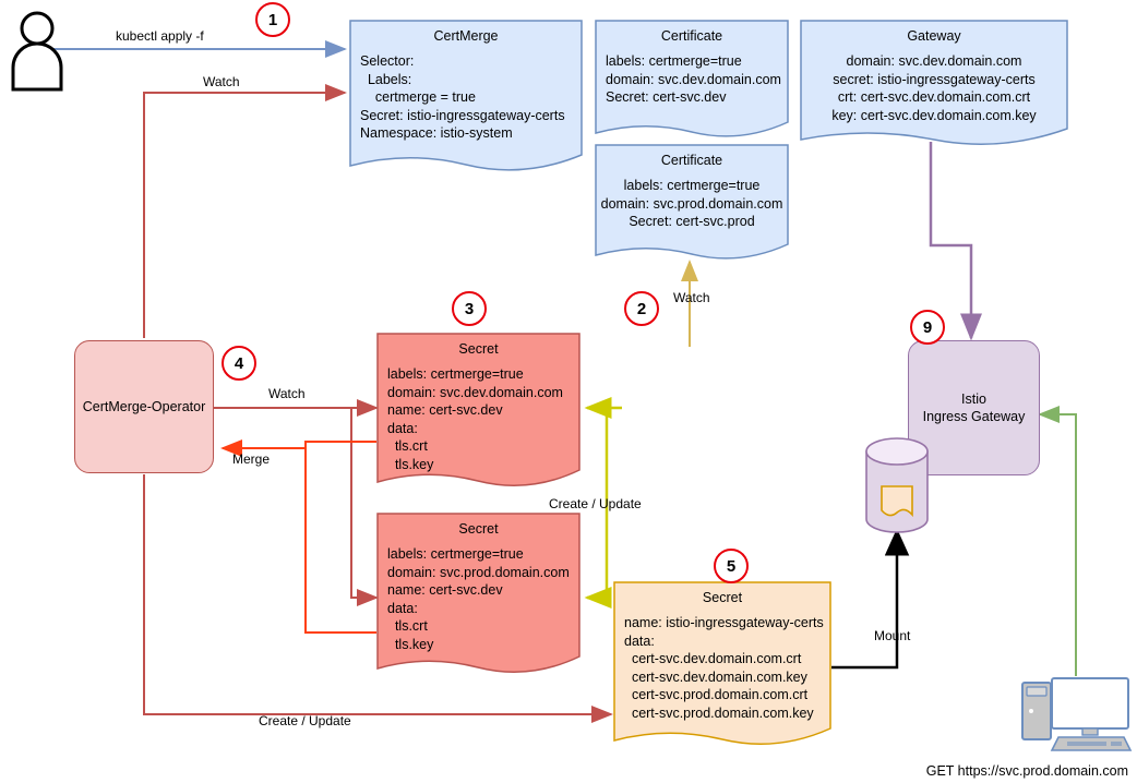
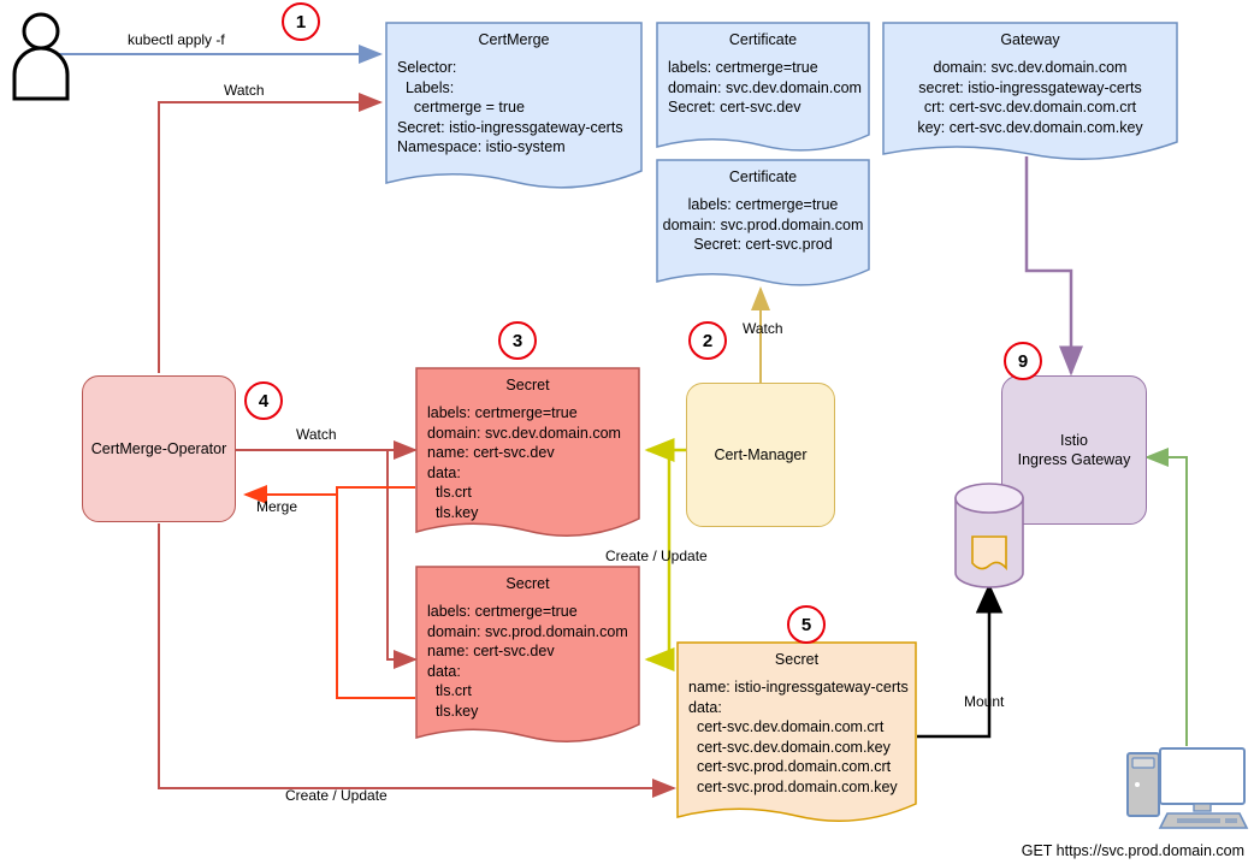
  CertMerge
  Selector:
  Labels:
  certmerge = true
  Secret: istio-ingressgateway-certs
  Namespace: istio-system
  Certificate
  labels: certmerge=true
  domain: svc.dev.domain.com
  Secret: cert-svc.dev
  Certificate
  labels: certmerge=true
  domain: svc.prod.domain.com
  Secret: cert-svc.prod
  Gateway
  domain: svc.dev.domain.com
  secret: istio-ingressgateway-certs
  crt: cert-svc.dev.domain.com.crt
  key: cert-svc.dev.domain.com.key
  Secret
  labels: certmerge=true
  domain: svc.dev.domain.com
  name: cert-svc.dev
  data:
  tls.crt
  tls.key
  Secret
  labels: certmerge=true
  domain: svc.prod.domain.com
  name: cert-svc.dev
  data:
  tls.crt
  tls.key
  Secret
  name: istio-ingressgateway-certs
  data:
  cert-svc.dev.domain.com.crt
  cert-svc.dev.domain.com.key
  cert-svc.prod.domain.com.crt
  cert-svc.prod.domain.com.key
  CertMerge-Operator
+ Cert-Manager
  Istio
  Ingress Gateway
  1
  2
  3
  4
  5
  9
  kubectl apply -f
  Watch
  Watch
  Watch
  Merge
  Create / Update
  Create / Update
  Mount
  GET https://svc.prod.domain.com
